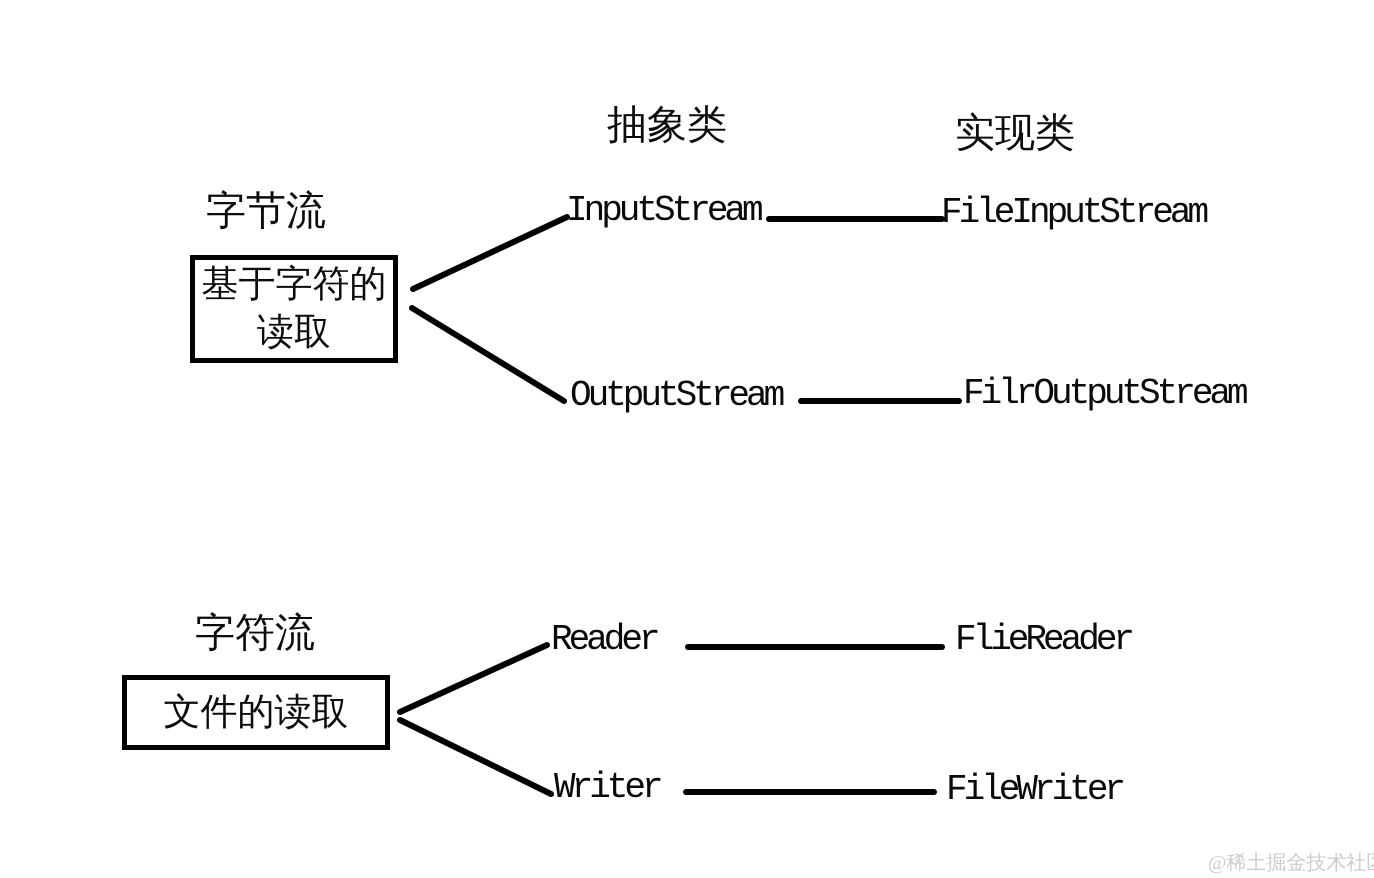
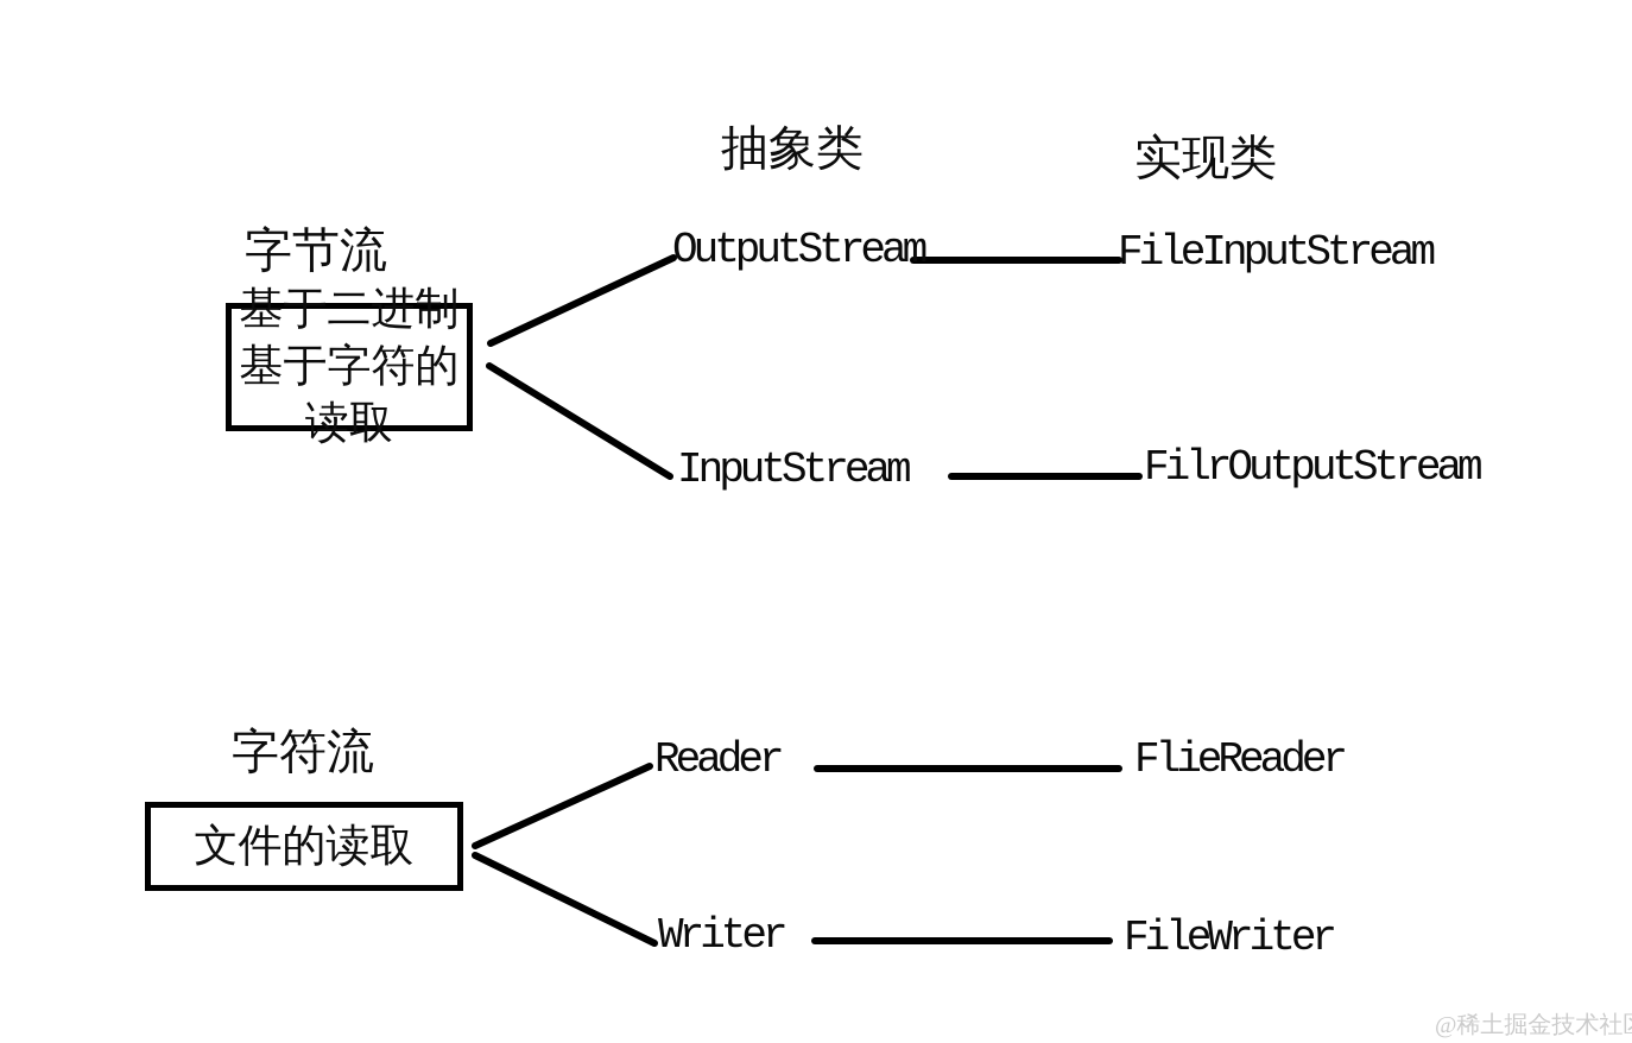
  抽象类
  实现类
  字节流
+ 基于二进制
  基于字符的读取
- InputStream
+ OutputStream
  FileInputStream
- OutputStream
+ InputStream
  FilrOutputStream
  字符流
  文件的读取
  Reader
  FlieReader
  Writer
  FileWriter
  @稀土掘金技术社
